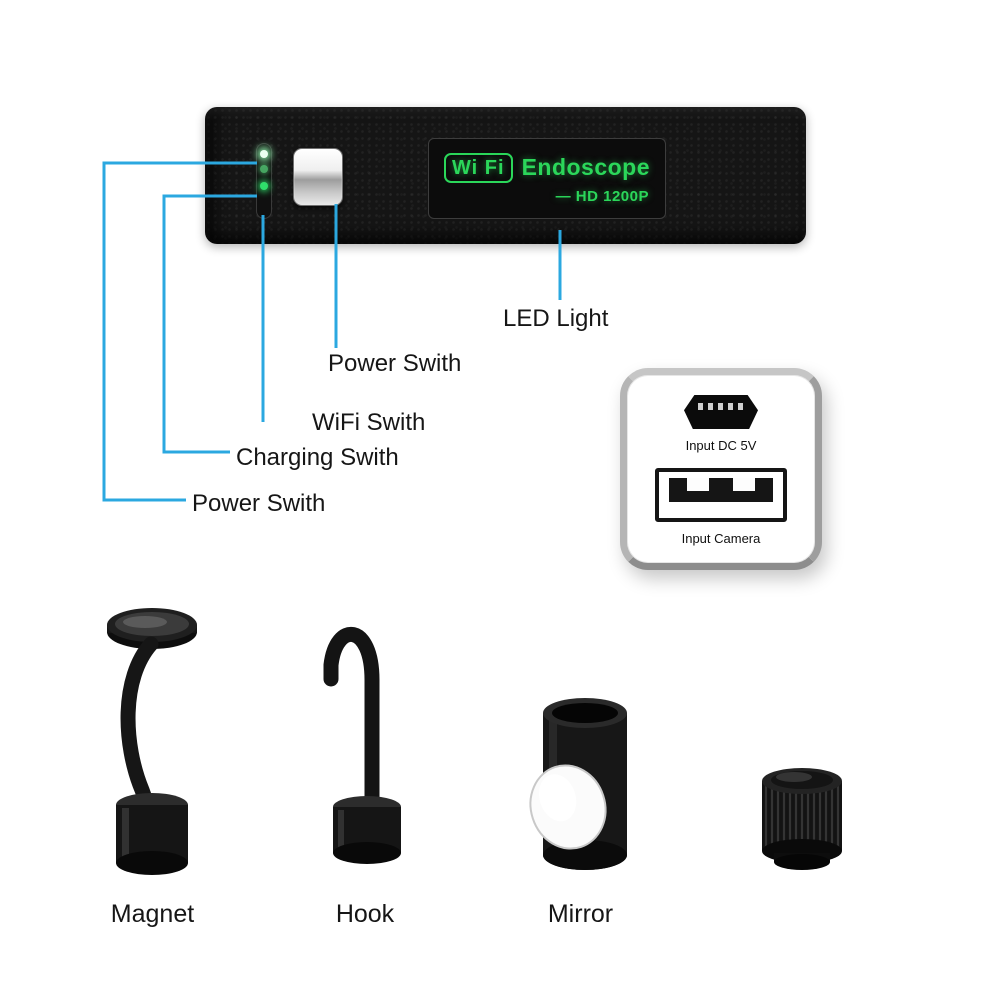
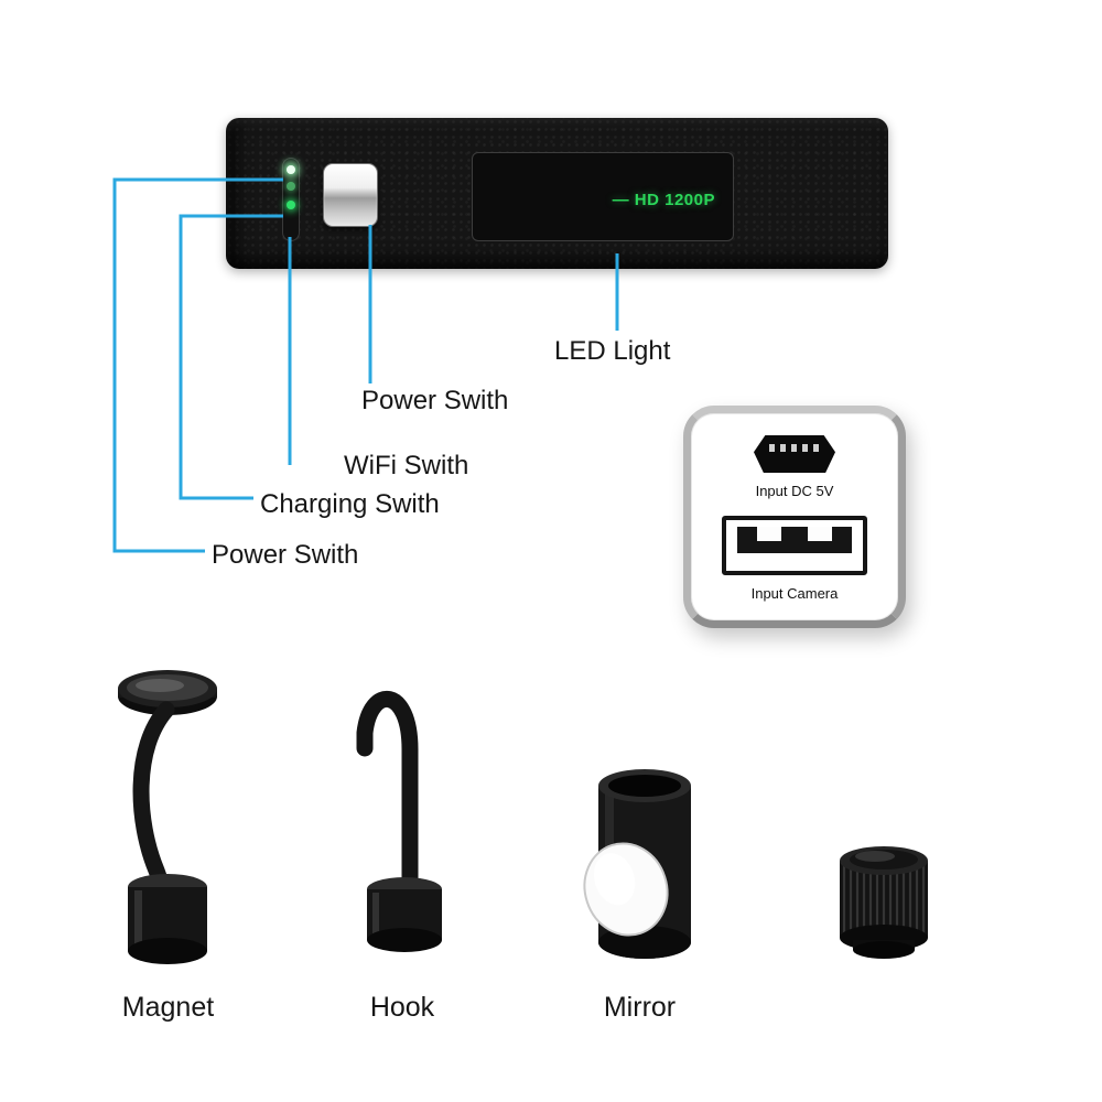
- Wi Fi
- Endoscope
  — HD 1200P
  LED Light
  Power Swith
  WiFi Swith
  Charging Swith
  Power Swith
  Input DC 5V
  Input Camera
  Magnet
  Hook
  Mirror
